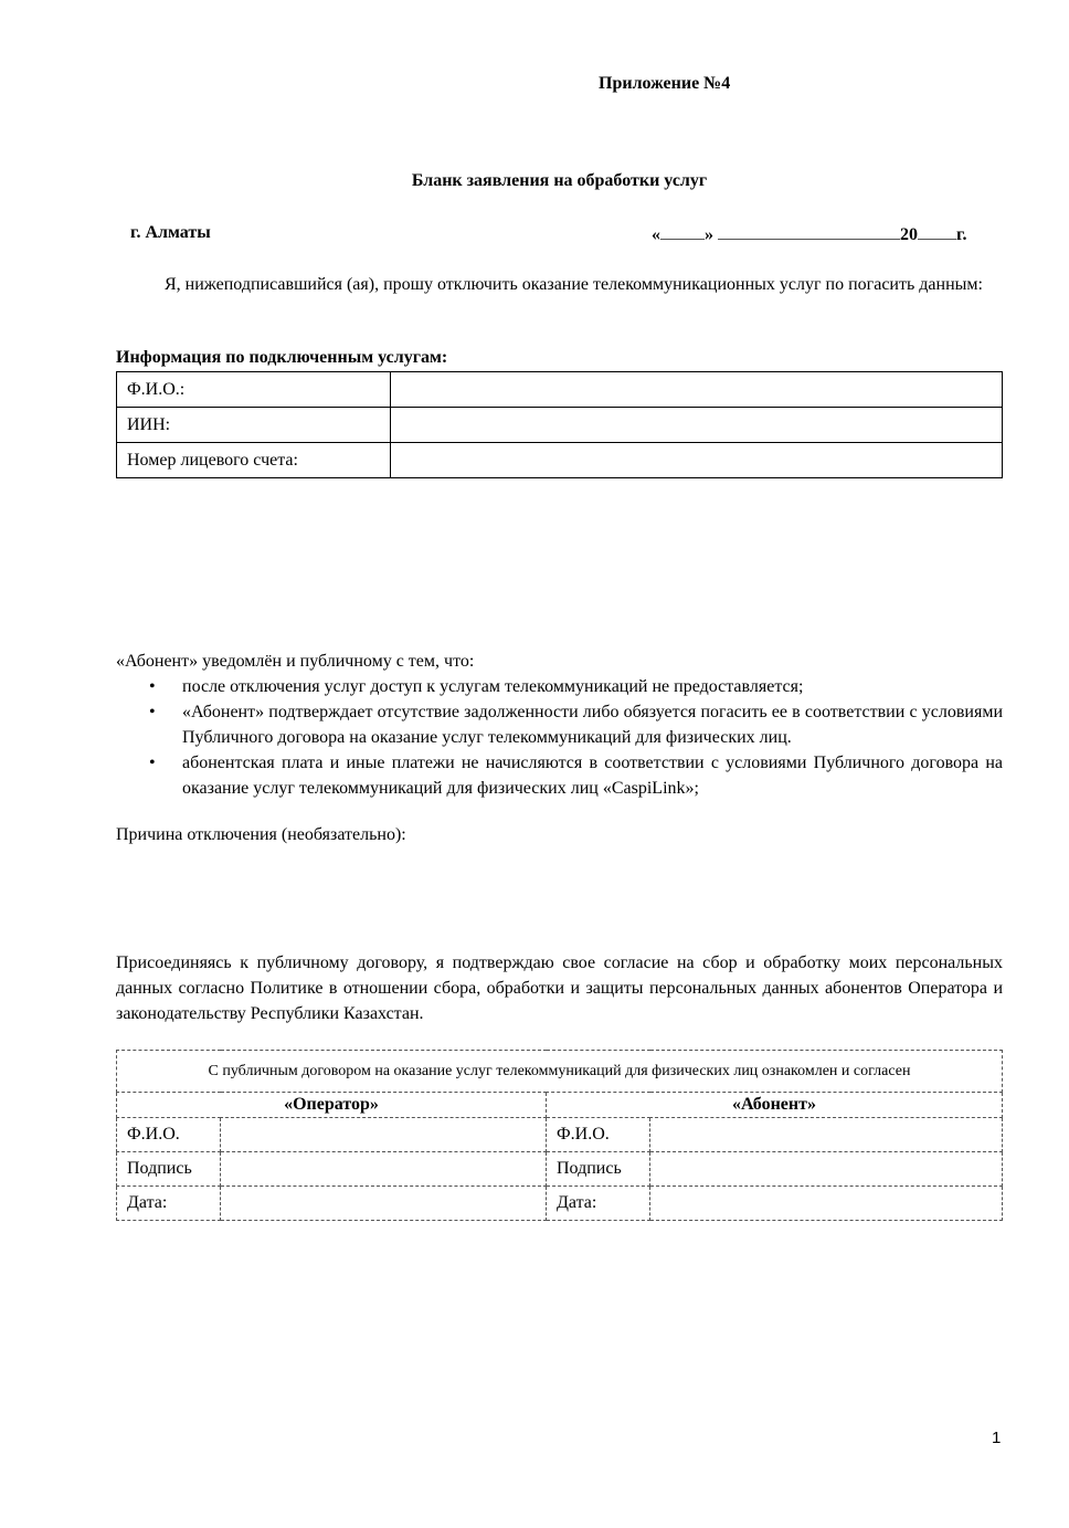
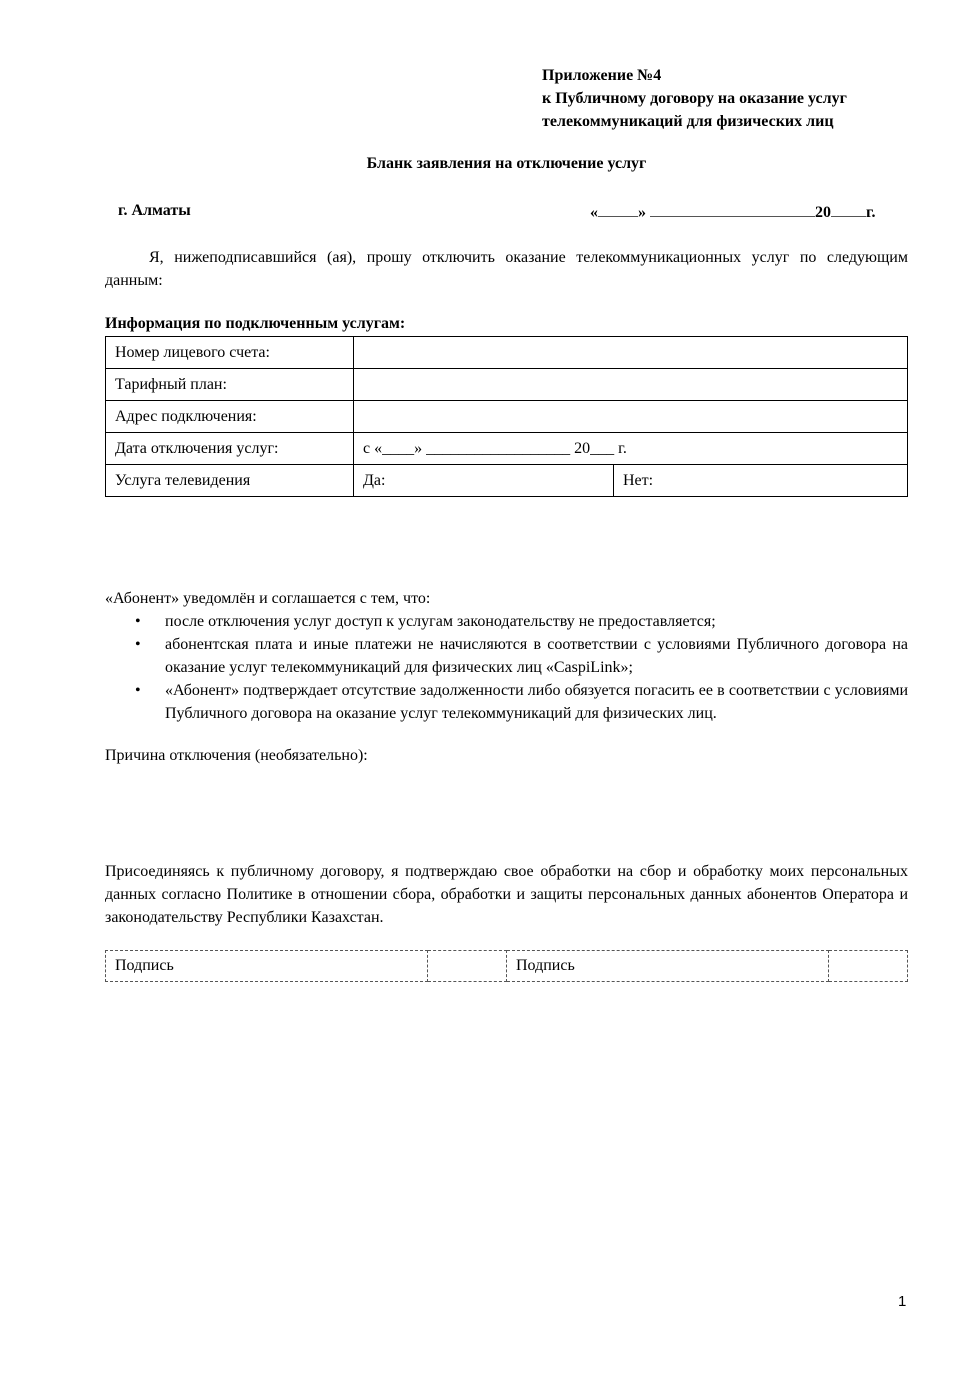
  Приложение №4
+ к Публичному договору на оказание услуг
+ телекоммуникаций для физических лиц
- Бланк заявления на обработки услуг
+ Бланк заявления на отключение услуг
  г. Алматы
  « » 20 г.
- Я, нижеподписавшийся (ая), прошу отключить оказание телекоммуникационных услуг по погасить данным:
+ Я, нижеподписавшийся (ая), прошу отключить оказание телекоммуникационных услуг по следующим данным:
  Информация по подключенным услугам:
- Ф.И.О.:
- ИИН:
  Номер лицевого счета:
+ Тарифный план:
+ Адрес подключения:
+ Дата отключения услуг:	с «____» __________________ 20___ г.
+ Услуга телевидения	Да:	Нет:
- «Абонент» уведомлён и публичному с тем, что:
+ «Абонент» уведомлён и соглашается с тем, что:
  •
- после отключения услуг доступ к услугам телекоммуникаций не предоставляется;
+ после отключения услуг доступ к услугам законодательству не предоставляется;
  •
- «Абонент» подтверждает отсутствие задолженности либо обязуется погасить ее в соответствии с условиями Публичного договора на оказание услуг телекоммуникаций для физических лиц.
+ абонентская плата и иные платежи не начисляются в соответствии с условиями Публичного договора на оказание услуг телекоммуникаций для физических лиц «CaspiLink»;
  •
- абонентская плата и иные платежи не начисляются в соответствии с условиями Публичного договора на оказание услуг телекоммуникаций для физических лиц «CaspiLink»;
+ «Абонент» подтверждает отсутствие задолженности либо обязуется погасить ее в соответствии с условиями Публичного договора на оказание услуг телекоммуникаций для физических лиц.
  Причина отключения (необязательно):
- Присоединяясь к публичному договору, я подтверждаю свое согласие на сбор и обработку моих персональных данных согласно Политике в отношении сбора, обработки и защиты персональных данных абонентов Оператора и законодательству Республики Казахстан.
+ Присоединяясь к публичному договору, я подтверждаю свое обработки на сбор и обработку моих персональных данных согласно Политике в отношении сбора, обработки и защиты персональных данных абонентов Оператора и законодательству Республики Казахстан.
- С публичным договором на оказание услуг телекоммуникаций для физических лиц ознакомлен и согласен
- «Оператор»	«Абонент»
- Ф.И.О.		Ф.И.О.
  Подпись		Подпись
- Дата:		Дата:
  1
